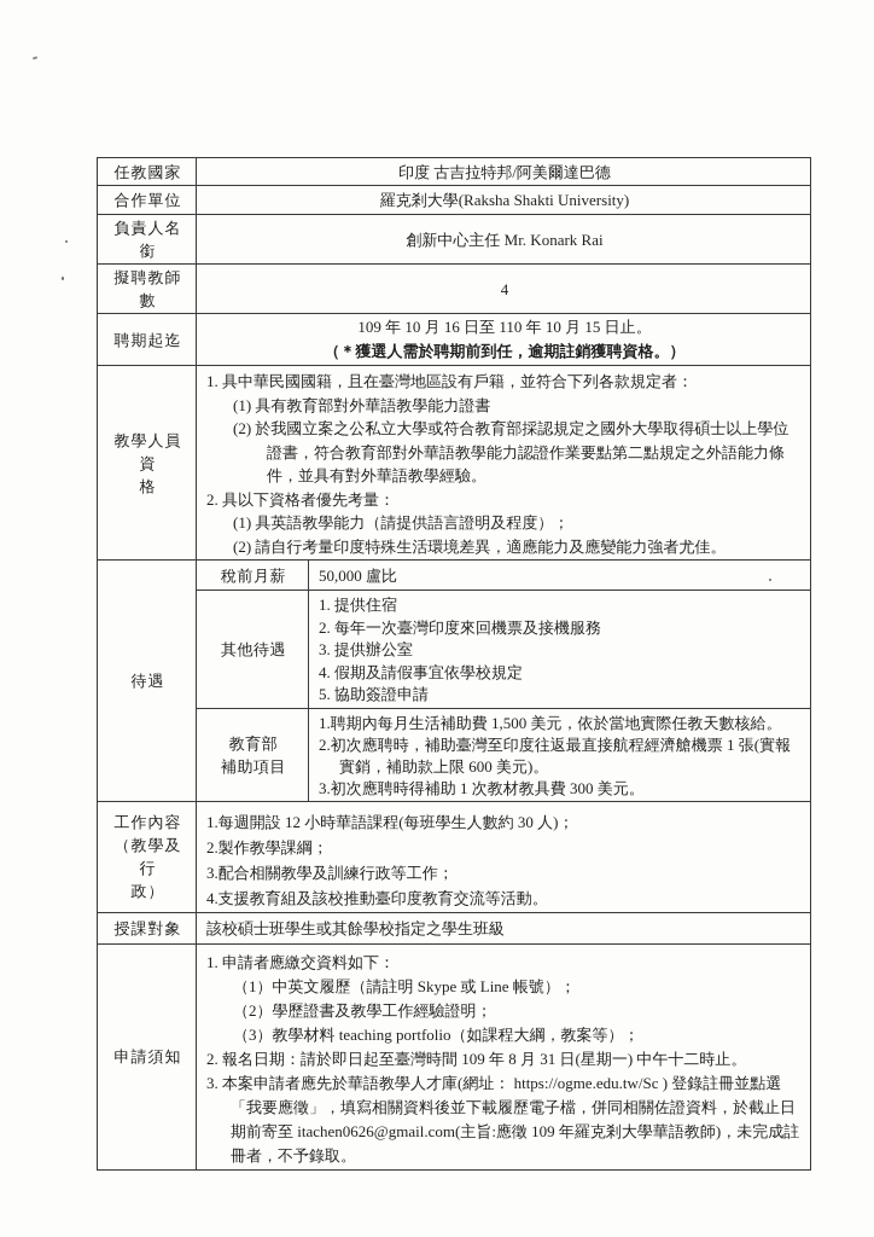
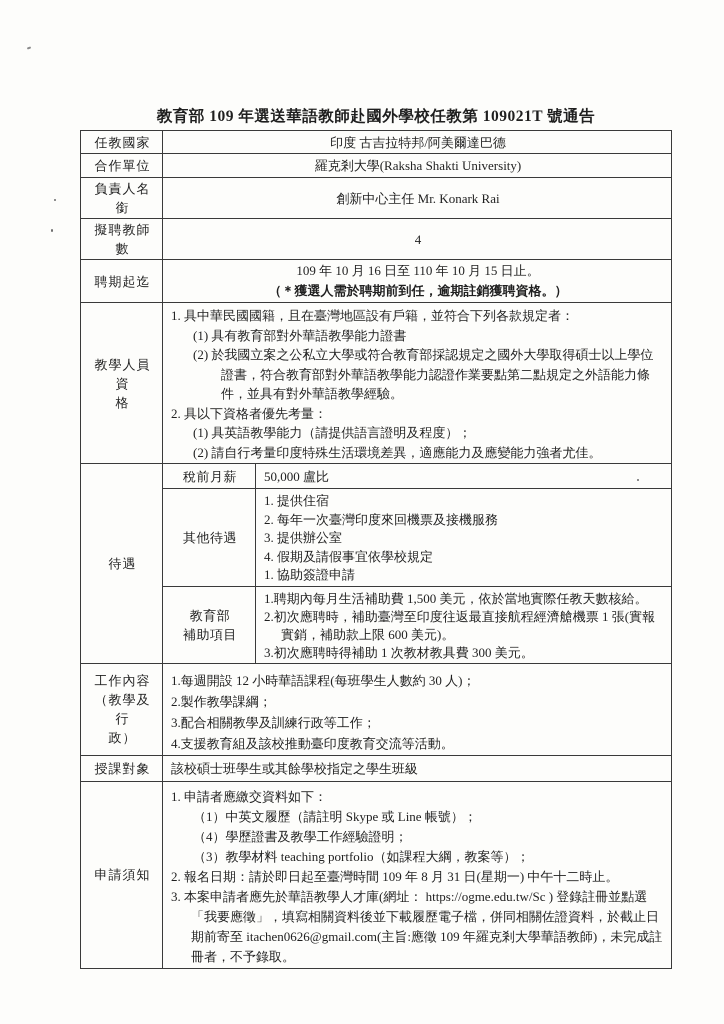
+ 教育部 109 年選送華語教師赴國外學校任教第 109021T 號通告
  任教國家	印度 古吉拉特邦/阿美爾達巴德
  合作單位	羅克剎大學(Raksha Shakti University)
  負責人名銜	創新中心主任 Mr. Konark Rai
  擬聘教師數	4
  聘期起迄	109 年 10 月 16 日至 110 年 10 月 15 日止。 （＊獲選人需於聘期前到任，逾期註銷獲聘資格。）
  教學人員資格	1. 具中華民國國籍，且在臺灣地區設有戶籍，並符合下列各款規定者：(1) 具有教育部對外華語教學能力證書(2) 於我國立案之公私立大學或符合教育部採認規定之國外大學取得碩士以上學位證書，符合教育部對外華語教學能力認證作業要點第二點規定之外語能力條件，並具有對外華語教學經驗。2. 具以下資格者優先考量：(1) 具英語教學能力（請提供語言證明及程度）；(2) 請自行考量印度特殊生活環境差異，適應能力及應變能力強者尤佳。
  待遇	稅前月薪	50,000 盧比
- 其他待遇	1. 提供住宿2. 每年一次臺灣印度來回機票及接機服務3. 提供辦公室4. 假期及請假事宜依學校規定5. 協助簽證申請
+ 其他待遇	1. 提供住宿2. 每年一次臺灣印度來回機票及接機服務3. 提供辦公室4. 假期及請假事宜依學校規定1. 協助簽證申請
  教育部補助項目	1.聘期內每月生活補助費 1,500 美元，依於當地實際任教天數核給。2.初次應聘時，補助臺灣至印度往返最直接航程經濟艙機票 1 張(實報實銷，補助款上限 600 美元)。3.初次應聘時得補助 1 次教材教具費 300 美元。
  工作內容（教學及行政）	1.每週開設 12 小時華語課程(每班學生人數約 30 人)；2.製作教學課綱；3.配合相關教學及訓練行政等工作；4.支援教育組及該校推動臺印度教育交流等活動。
  授課對象	該校碩士班學生或其餘學校指定之學生班級
- 申請須知	1. 申請者應繳交資料如下：（1）中英文履歷（請註明 Skype 或 Line 帳號）；（2）學歷證書及教學工作經驗證明；（3）教學材料 teaching portfolio（如課程大綱，教案等）；2. 報名日期：請於即日起至臺灣時間 109 年 8 月 31 日(星期一) 中午十二時止。3. 本案申請者應先於華語教學人才庫(網址： https://ogme.edu.tw/Sc ) 登錄註冊並點選「我要應徵」，填寫相關資料後並下載履歷電子檔，併同相關佐證資料，於截止日期前寄至 itachen0626@gmail.com(主旨:應徵 109 年羅克剎大學華語教師)，未完成註冊者，不予錄取。
+ 申請須知	1. 申請者應繳交資料如下：（1）中英文履歷（請註明 Skype 或 Line 帳號）；（4）學歷證書及教學工作經驗證明；（3）教學材料 teaching portfolio（如課程大綱，教案等）；2. 報名日期：請於即日起至臺灣時間 109 年 8 月 31 日(星期一) 中午十二時止。3. 本案申請者應先於華語教學人才庫(網址： https://ogme.edu.tw/Sc ) 登錄註冊並點選「我要應徵」，填寫相關資料後並下載履歷電子檔，併同相關佐證資料，於截止日期前寄至 itachen0626@gmail.com(主旨:應徵 109 年羅克剎大學華語教師)，未完成註冊者，不予錄取。
